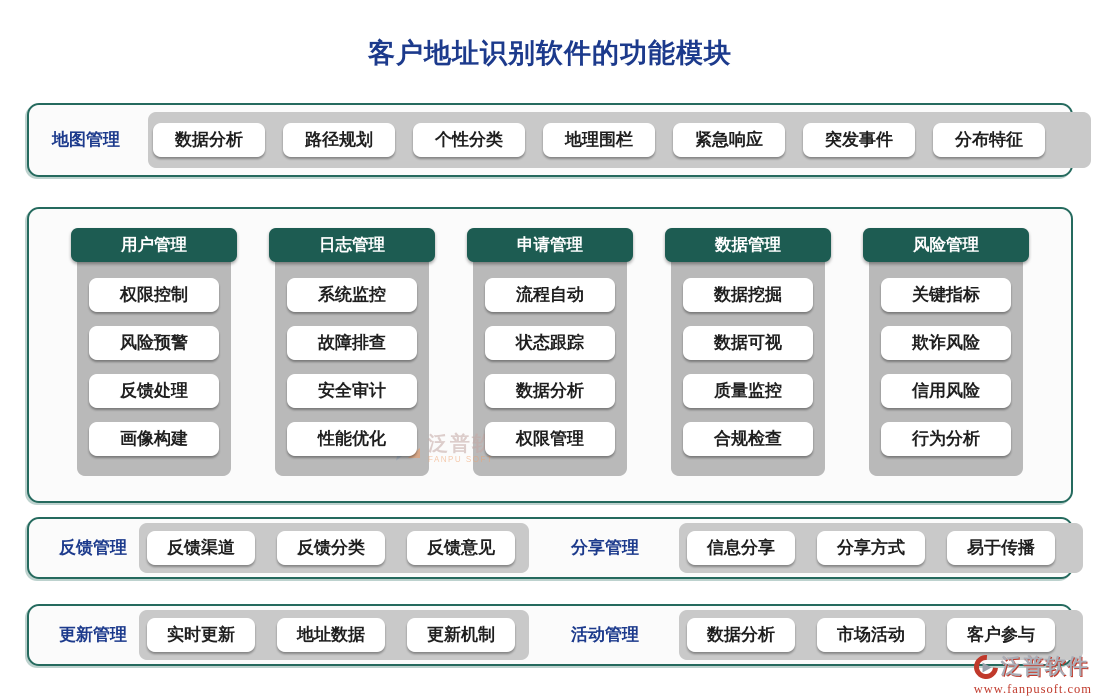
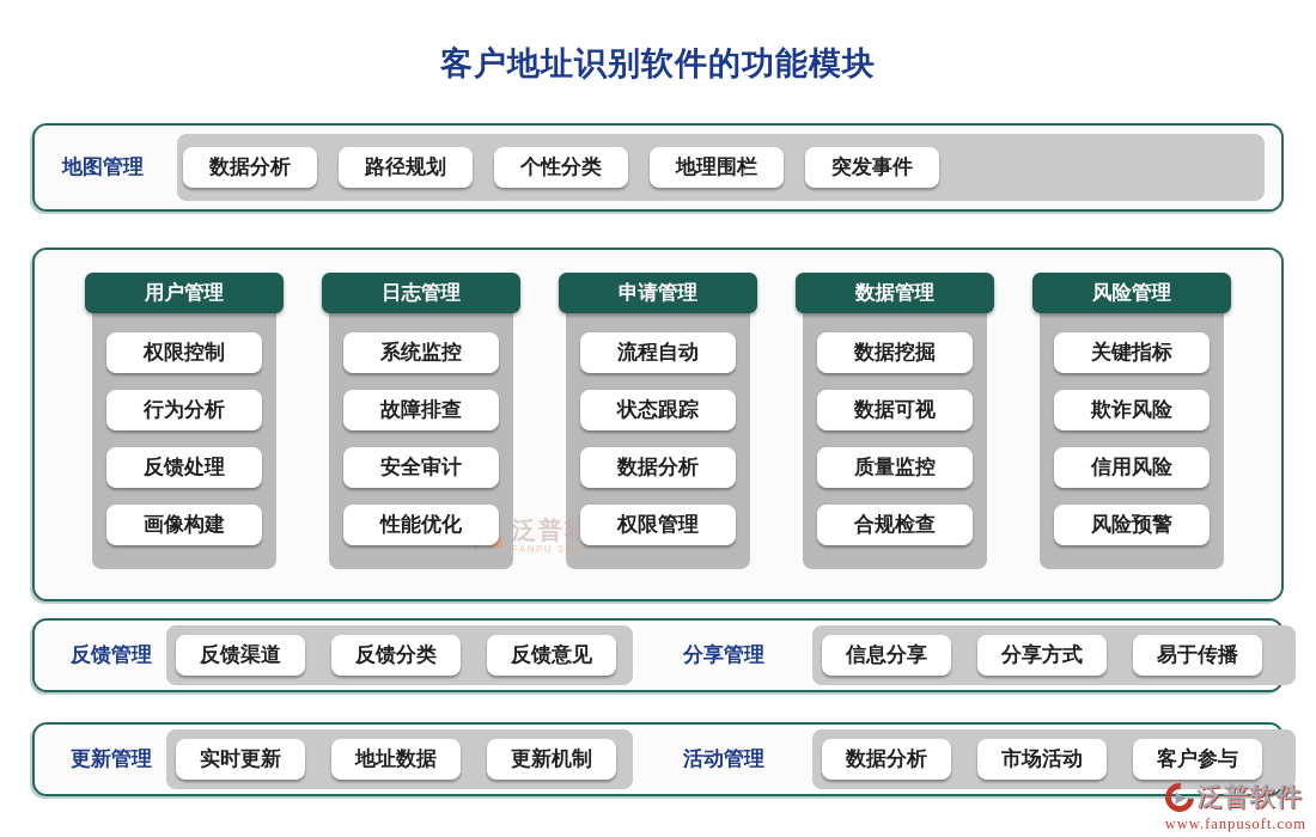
  客户地址识别软件的功能模块
  地图管理
  数据分析
  路径规划
  个性分类
  地理围栏
- 紧急响应
  突发事件
- 分布特征
  用户管理
  权限控制
- 风险预警
+ 行为分析
  反馈处理
  画像构建
  日志管理
  系统监控
  故障排查
  安全审计
  性能优化
  申请管理
  流程自动
  状态跟踪
  数据分析
  权限管理
  数据管理
  数据挖掘
  数据可视
  质量监控
  合规检查
  风险管理
  关键指标
  欺诈风险
  信用风险
- 行为分析
+ 风险预警
  泛普软
  FANPU SOFT
  反馈管理
  反馈渠道
  反馈分类
  反馈意见
  分享管理
  信息分享
  分享方式
  易于传播
  更新管理
  实时更新
  地址数据
  更新机制
  活动管理
  数据分析
  市场活动
  客户参与
  泛普软件
  www.fanpusoft.com
